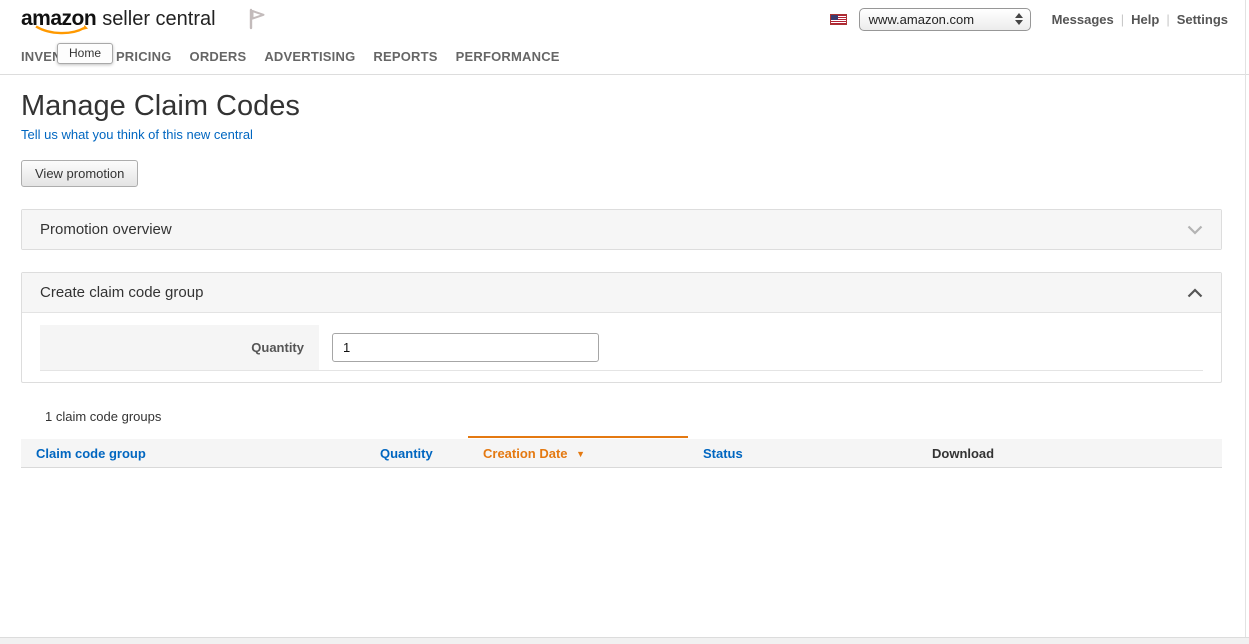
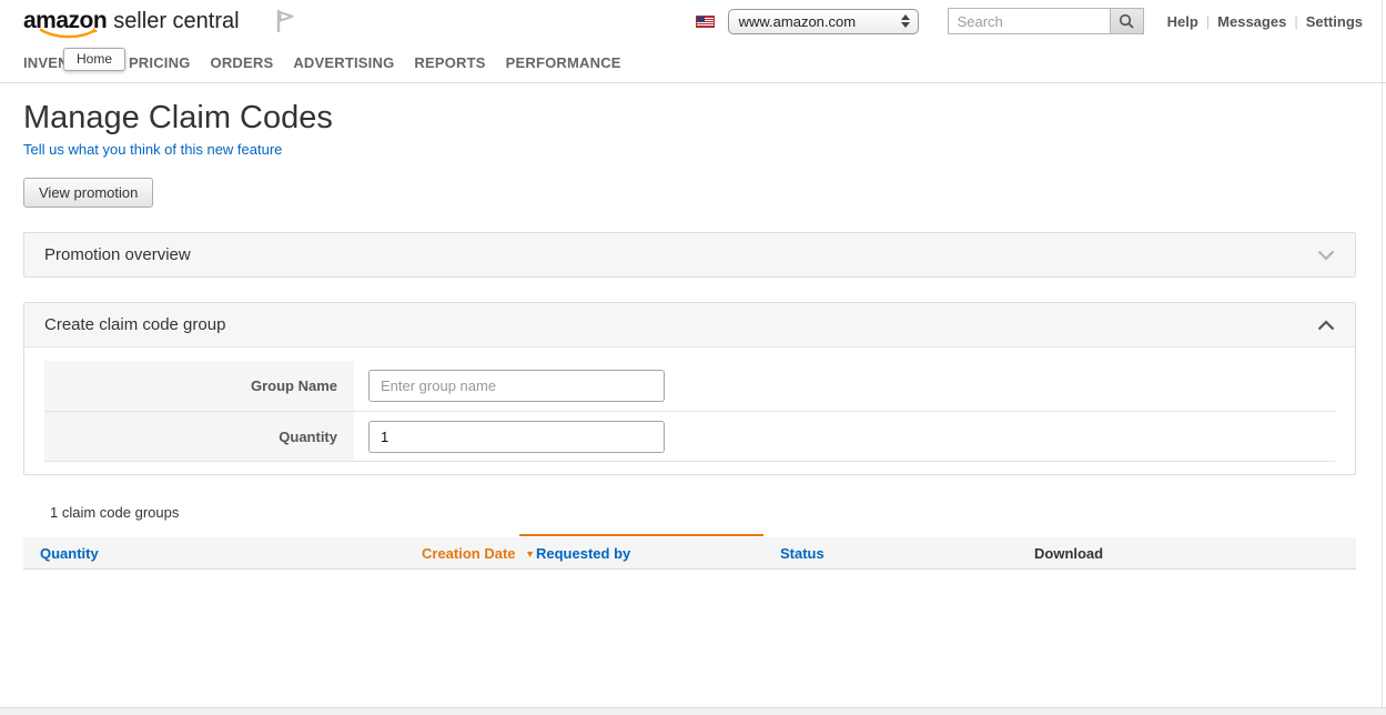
  amazon
  seller central
  www.amazon.com
+ Search
- Messages
+ Help
  |
- Help
+ Messages
  |
  Settings
  PRICING
  ORDERS
  ADVERTISING
  REPORTS
  PERFORMANCE
  Home
  Manage Claim Codes
- Tell us what you think of this new central
+ Tell us what you think of this new feature
  View promotion
  Promotion overview
  Create claim code group
+ Group Name
+ Enter group name
  Quantity
  1
  1 claim code groups
- Claim code group
  Quantity
  Creation Date ▼
+ Requested by
  Status
  Download
